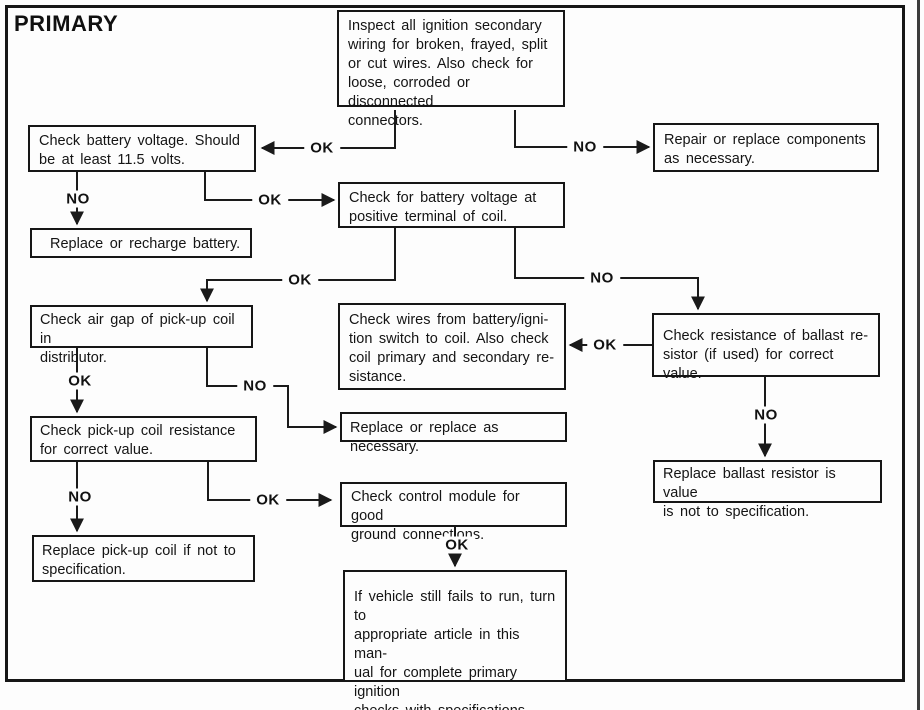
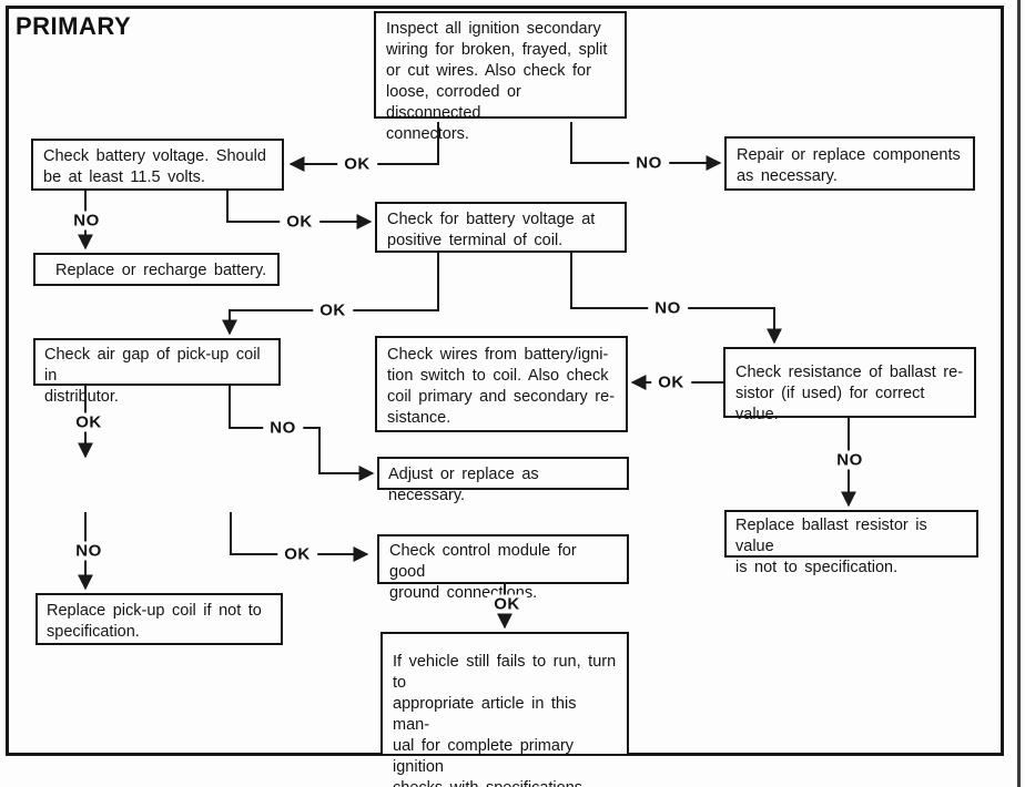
  PRIMARY
  Inspect all ignition secondary
  wiring for broken, frayed, split
  or cut wires. Also check for
  loose, corroded or disconnected
  connectors.
  Check battery voltage. Should
  be at least 11.5 volts.
  Repair or replace components
  as necessary.
  Check for battery voltage at
  positive terminal of coil.
  Replace or recharge battery.
  Check air gap of pick-up coil in
  distributor.
  Check wires from battery/igni-
  tion switch to coil. Also check
  coil primary and secondary re-
  sistance.
  Check resistance of ballast re-
  sistor (if used) for correct value.
- Replace or replace as necessary.
+ Adjust or replace as necessary.
- Check pick-up coil resistance
- for correct value.
  Replace ballast resistor is value
  is not to specification.
  Check control module for good
  ground connections.
  Replace pick-up coil if not to
  specification.
  If vehicle still fails to run, turn to
  appropriate article in this man-
  ual for complete primary ignition
  OK
  NO
  NO
  OK
  OK
  NO
  OK
  NO
  OK
  NO
  NO
  OK
  OK
